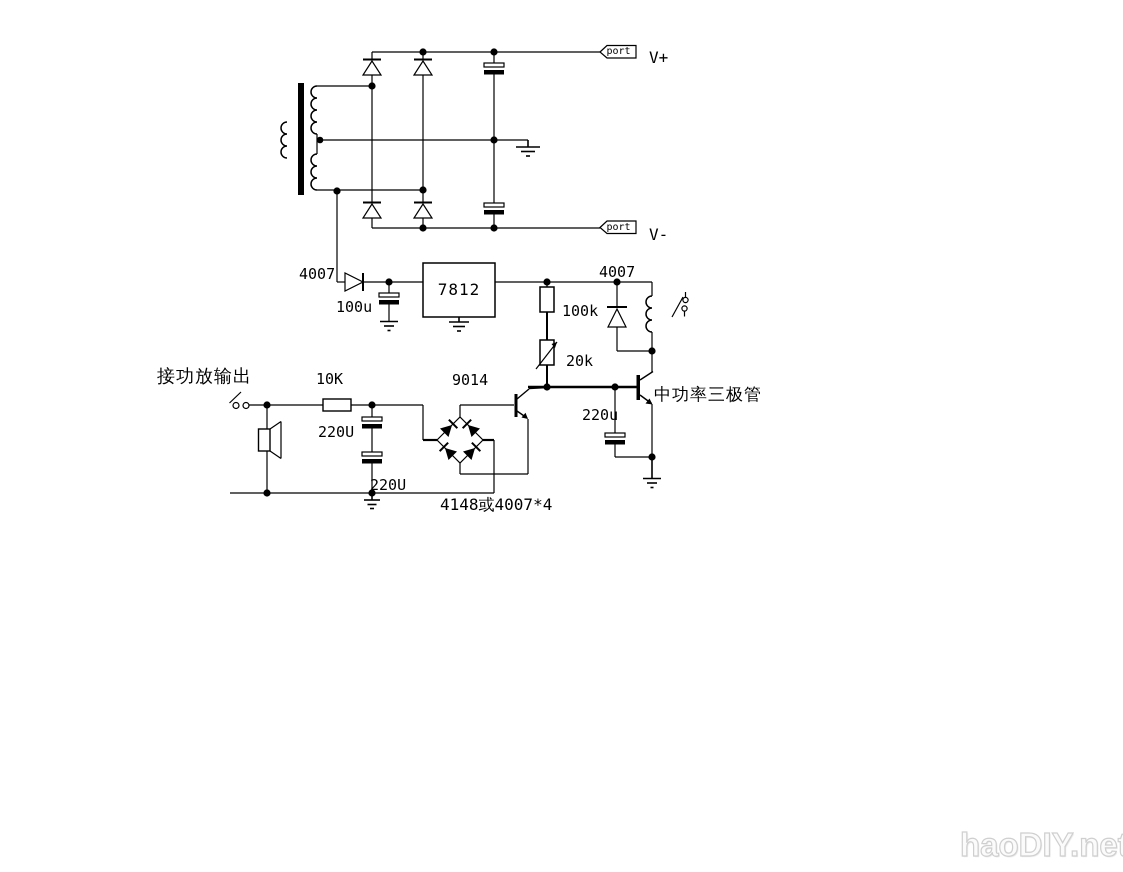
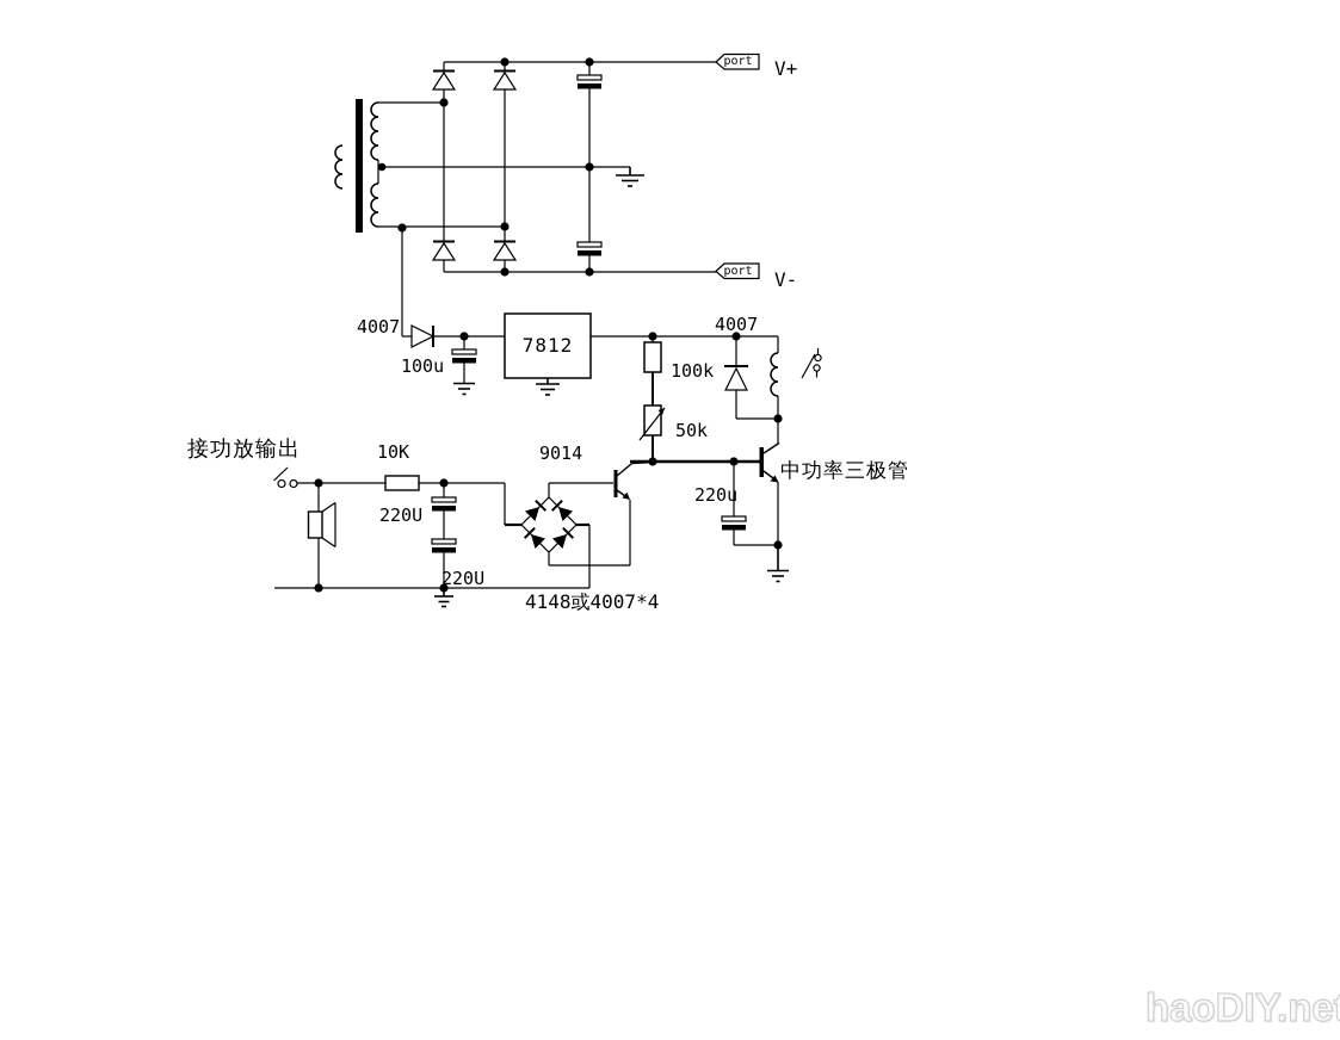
  port
  V+
  port
  V-
  4007
  100u
  7812
  100k
  4007
- 20k
+ 50k
  10K
  9014
  220U
  220U
  220u
  4148或4007*4
  接功放输出
  中功率三极管
  haoDIY.ne
